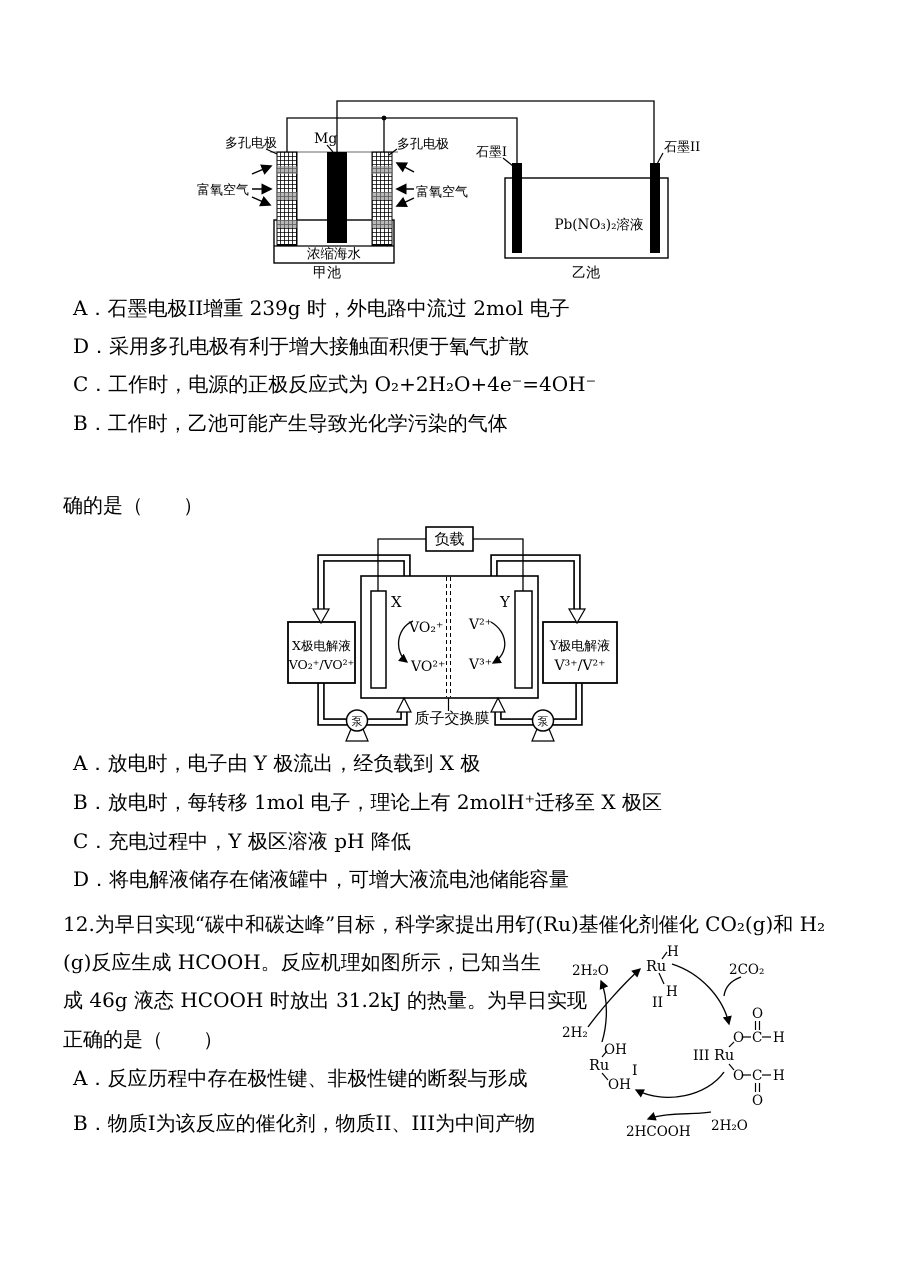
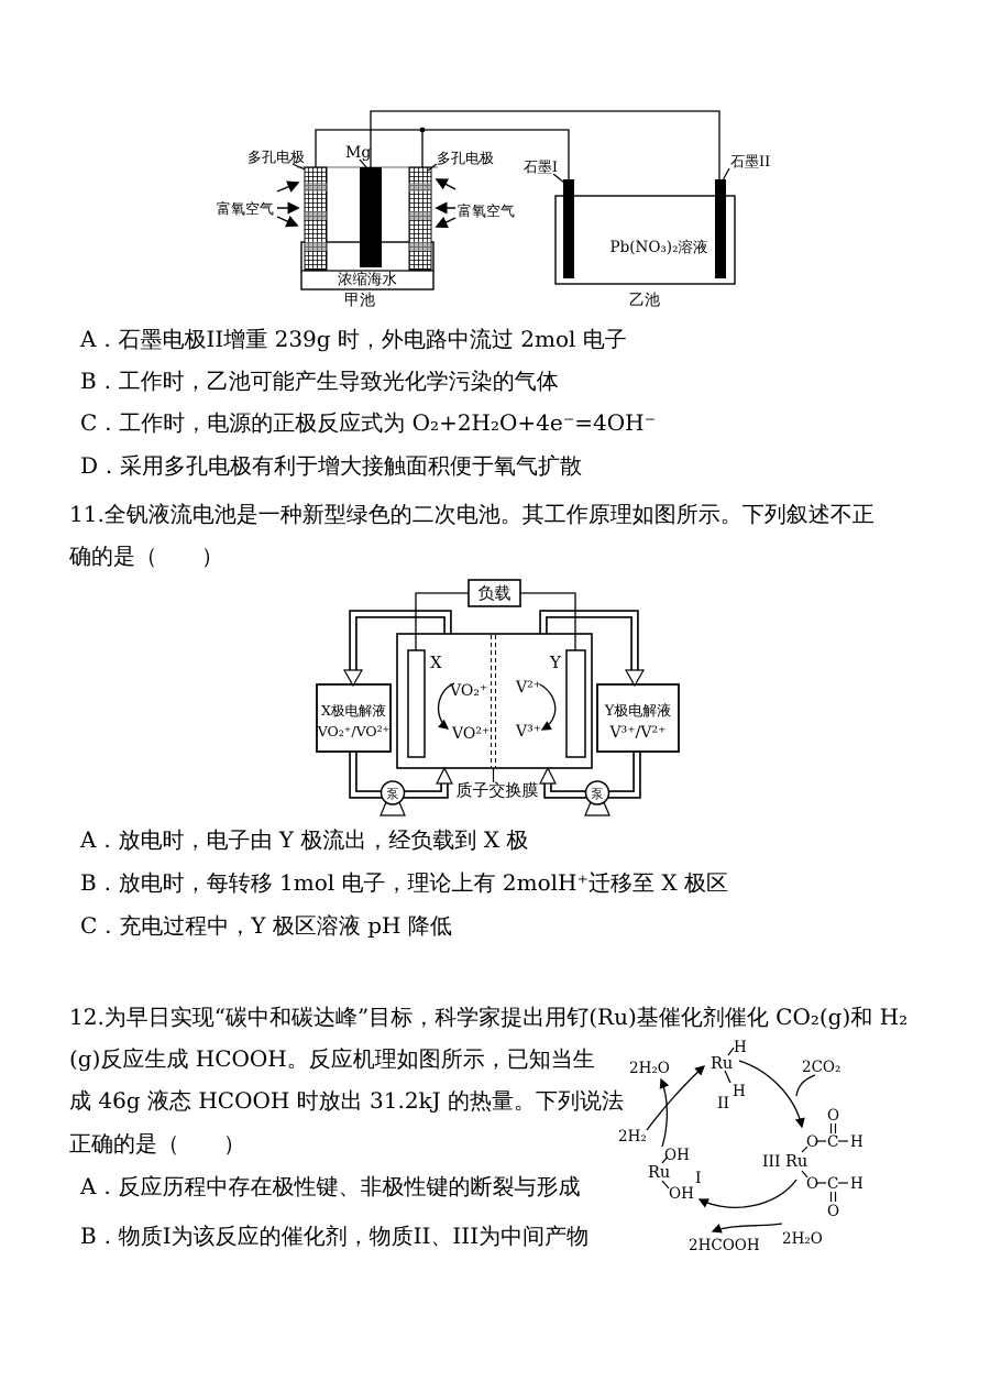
  多孔电极
  Mg
  多孔电极
  富氧空气
  富氧空气
  浓缩海水
  甲池
  石墨I
  石墨II
  Pb(NO₃)₂溶液
  乙池
  A．石墨电极II增重 239g 时，外电路中流过 2mol 电子
- D．采用多孔电极有利于增大接触面积便于氧气扩散
+ B．工作时，乙池可能产生导致光化学污染的气体
  C．工作时，电源的正极反应式为 O₂+2H₂O+4e⁻=4OH⁻
- B．工作时，乙池可能产生导致光化学污染的气体
+ D．采用多孔电极有利于增大接触面积便于氧气扩散
+ 11.全钒液流电池是一种新型绿色的二次电池。其工作原理如图所示。下列叙述不正
  确的是（ ）
  泵
  泵
  X极电解液
  VO₂⁺/VO²⁺
  Y极电解液
  V³⁺/V²⁺
  负载
  X
  Y
  VO₂⁺
  VO²⁺
  V²⁺
  V³⁺
  质子交换膜
  A．放电时，电子由 Y 极流出，经负载到 X 极
  B．放电时，每转移 1mol 电子，理论上有 2molH⁺迁移至 X 极区
  C．充电过程中，Y 极区溶液 pH 降低
- D．将电解液储存在储液罐中，可增大液流电池储能容量
  12.为早日实现“碳中和碳达峰”目标，科学家提出用钌(Ru)基催化剂催化 CO₂(g)和 H₂
  (g)反应生成 HCOOH。反应机理如图所示，已知当生
- 成 46g 液态 HCOOH 时放出 31.2kJ 的热量。为早日实现
+ 成 46g 液态 HCOOH 时放出 31.2kJ 的热量。下列说法
  正确的是（ ）
  2H₂O
  Ru
  H
  H
  II
  2CO₂
  III
  Ru
  O
  C
  H
  O
  O
  C
  H
  O
  OH
  Ru
  OH
  I
  2H₂
  2HCOOH
  2H₂O
  A．反应历程中存在极性键、非极性键的断裂与形成
  B．物质I为该反应的催化剂，物质II、III为中间产物
